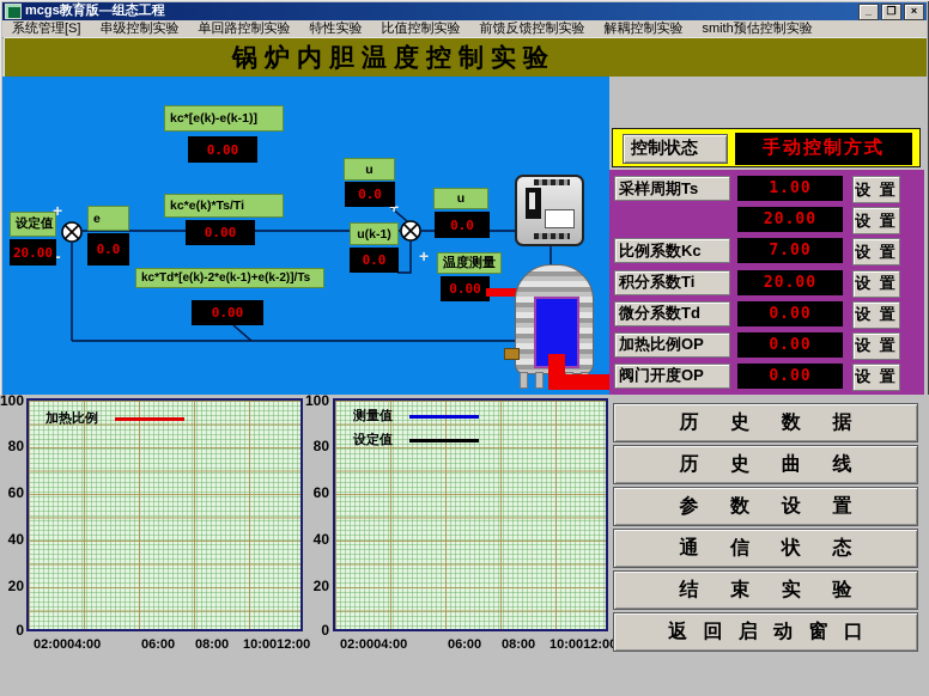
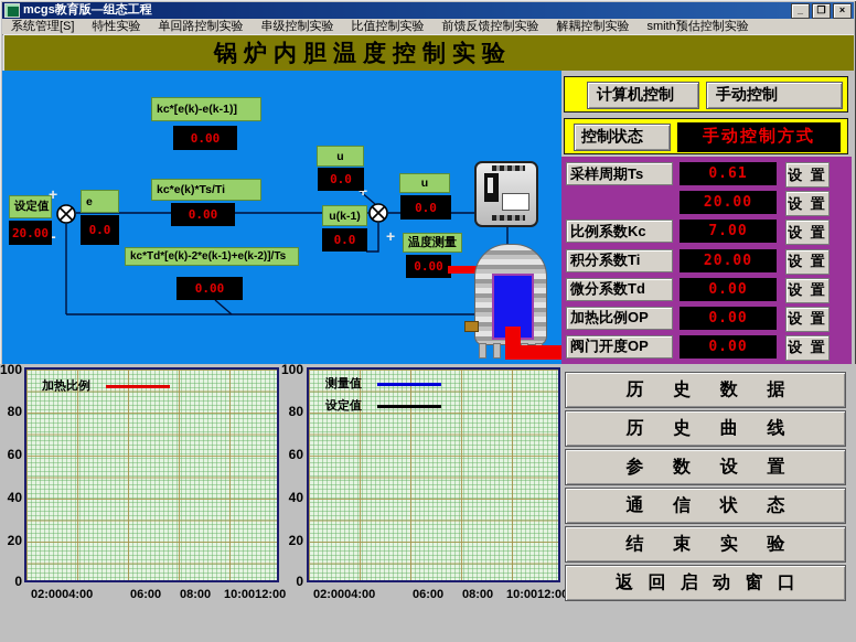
  mcgs教育版—组态工程
  _
  ❐
  ×
  系统管理[S]
- 串级控制实验
+ 特性实验
  单回路控制实验
- 特性实验
+ 串级控制实验
  比值控制实验
  前馈反馈控制实验
  解耦控制实验
  smith预估控制实验
  锅炉内胆温度控制实验
  +
  -
  +
  +
  设定值
  20.00
  e
  0.0
  kc*[e(k)-e(k-1)]
  0.00
  kc*e(k)*Ts/Ti
  0.00
  kc*Td*[e(k)-2*e(k-1)+e(k-2)]/Ts
  0.00
  u
  0.0
  u(k-1)
  0.0
  u
  0.0
  温度测量
  0.00
+ 计算机控制
+ 手动控制
  控制状态
  手动控制方式
  采样周期Ts
- 1.00
+ 0.61
  设 置
  20.00
  设 置
  比例系数Kc
  7.00
  设 置
  积分系数Ti
  20.00
  设 置
  微分系数Td
  0.00
  设 置
  加热比例OP
  0.00
  设 置
  阀门开度OP
  0.00
  设 置
  100
  80
  60
  40
  20
  0
  加热比例
  02:0004:00
  06:00
  08:00
  10:0012:00
  100
  80
  60
  40
  20
  0
  测量值
  设定值
  02:0004:00
  06:00
  08:00
  10:0012:0
  历 史 数 据
  历 史 曲 线
  参 数 设 置
  通 信 状 态
  结 束 实 验
  返 回 启 动 窗 口
